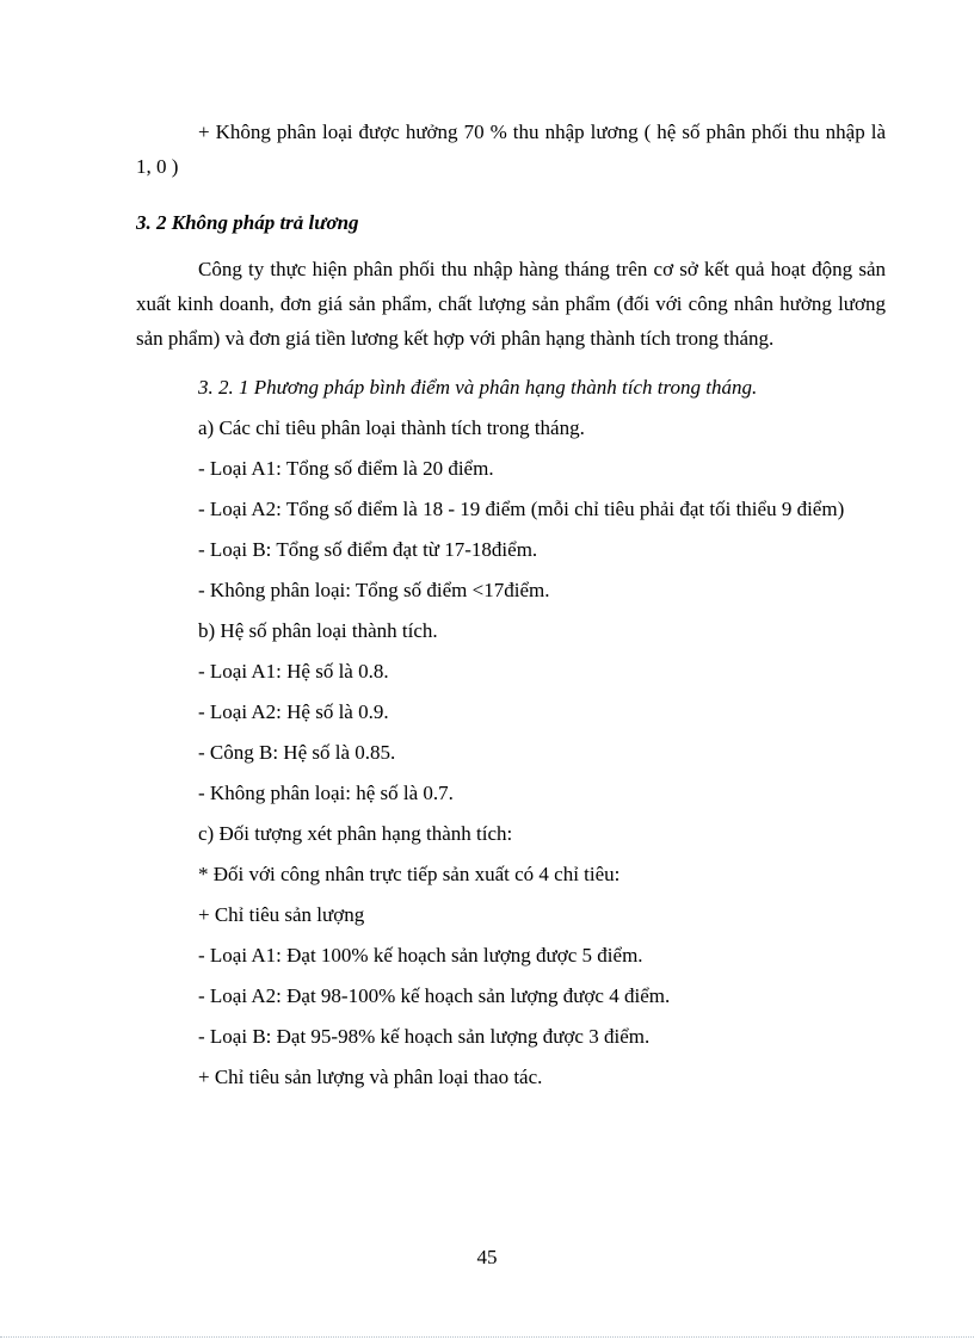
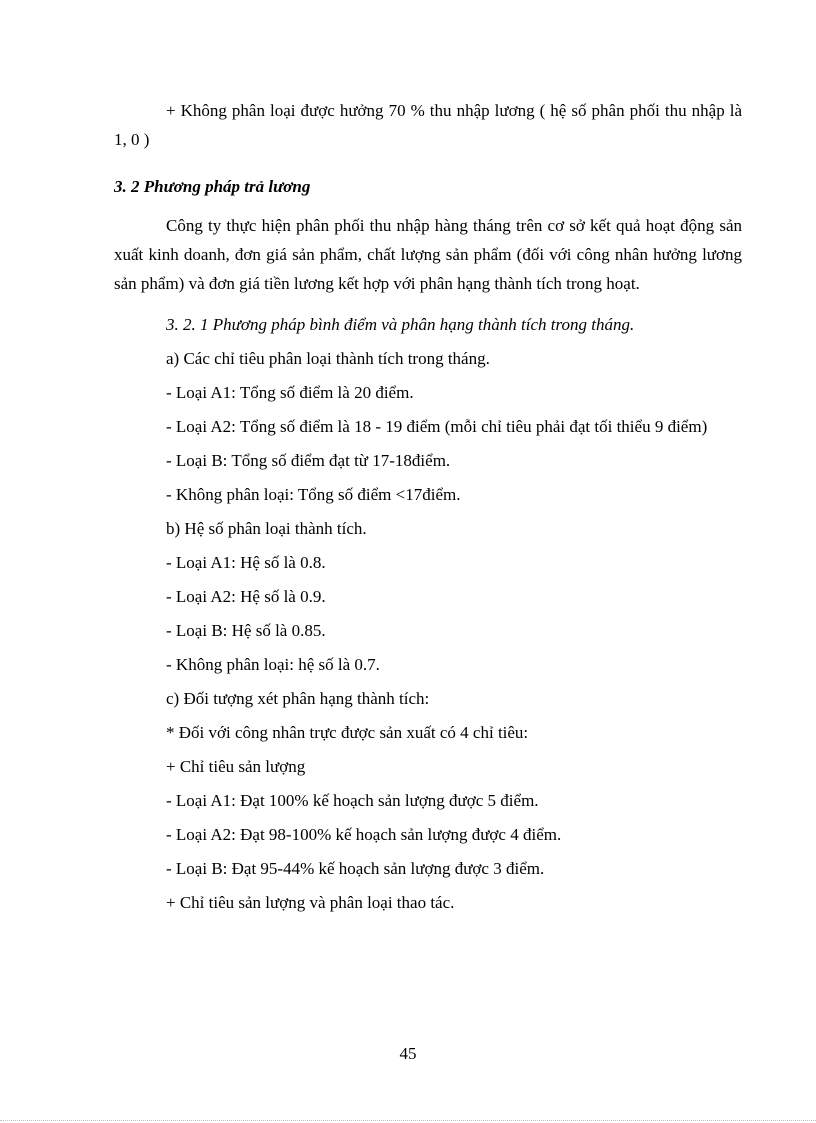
  + Không phân loại được hưởng 70 % thu nhập lương ( hệ số phân phối thu nhập là 1, 0 )
- 3. 2 Không pháp trả lương
+ 3. 2 Phương pháp trả lương
- Công ty thực hiện phân phối thu nhập hàng tháng trên cơ sở kết quả hoạt động sản xuất kinh doanh, đơn giá sản phẩm, chất lượng sản phẩm (đối với công nhân hưởng lương sản phẩm) và đơn giá tiền lương kết hợp với phân hạng thành tích trong tháng.
+ Công ty thực hiện phân phối thu nhập hàng tháng trên cơ sở kết quả hoạt động sản xuất kinh doanh, đơn giá sản phẩm, chất lượng sản phẩm (đối với công nhân hưởng lương sản phẩm) và đơn giá tiền lương kết hợp với phân hạng thành tích trong hoạt.
  3. 2. 1 Phương pháp bình điểm và phân hạng thành tích trong tháng.
  a) Các chỉ tiêu phân loại thành tích trong tháng.
  - Loại A1: Tổng số điểm là 20 điểm.
  - Loại A2: Tổng số điểm là 18 - 19 điểm (mỗi chỉ tiêu phải đạt tối thiểu 9 điểm)
  - Loại B: Tổng số điểm đạt từ 17-18điểm.
  - Không phân loại: Tổng số điểm <17điểm.
  b) Hệ số phân loại thành tích.
  - Loại A1: Hệ số là 0.8.
  - Loại A2: Hệ số là 0.9.
- - Công B: Hệ số là 0.85.
+ - Loại B: Hệ số là 0.85.
  - Không phân loại: hệ số là 0.7.
  c) Đối tượng xét phân hạng thành tích:
- * Đối với công nhân trực tiếp sản xuất có 4 chỉ tiêu:
+ * Đối với công nhân trực được sản xuất có 4 chỉ tiêu:
  + Chỉ tiêu sản lượng
  - Loại A1: Đạt 100% kế hoạch sản lượng được 5 điểm.
  - Loại A2: Đạt 98-100% kế hoạch sản lượng được 4 điểm.
- - Loại B: Đạt 95-98% kế hoạch sản lượng được 3 điểm.
+ - Loại B: Đạt 95-44% kế hoạch sản lượng được 3 điểm.
  + Chỉ tiêu sản lượng và phân loại thao tác.
  45
